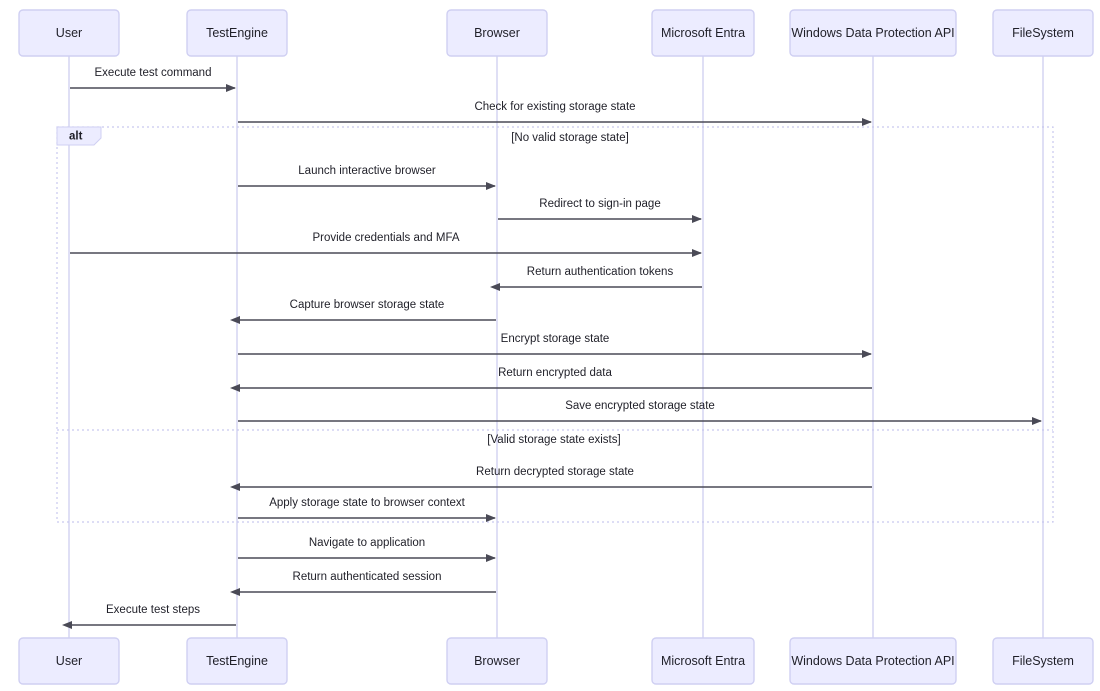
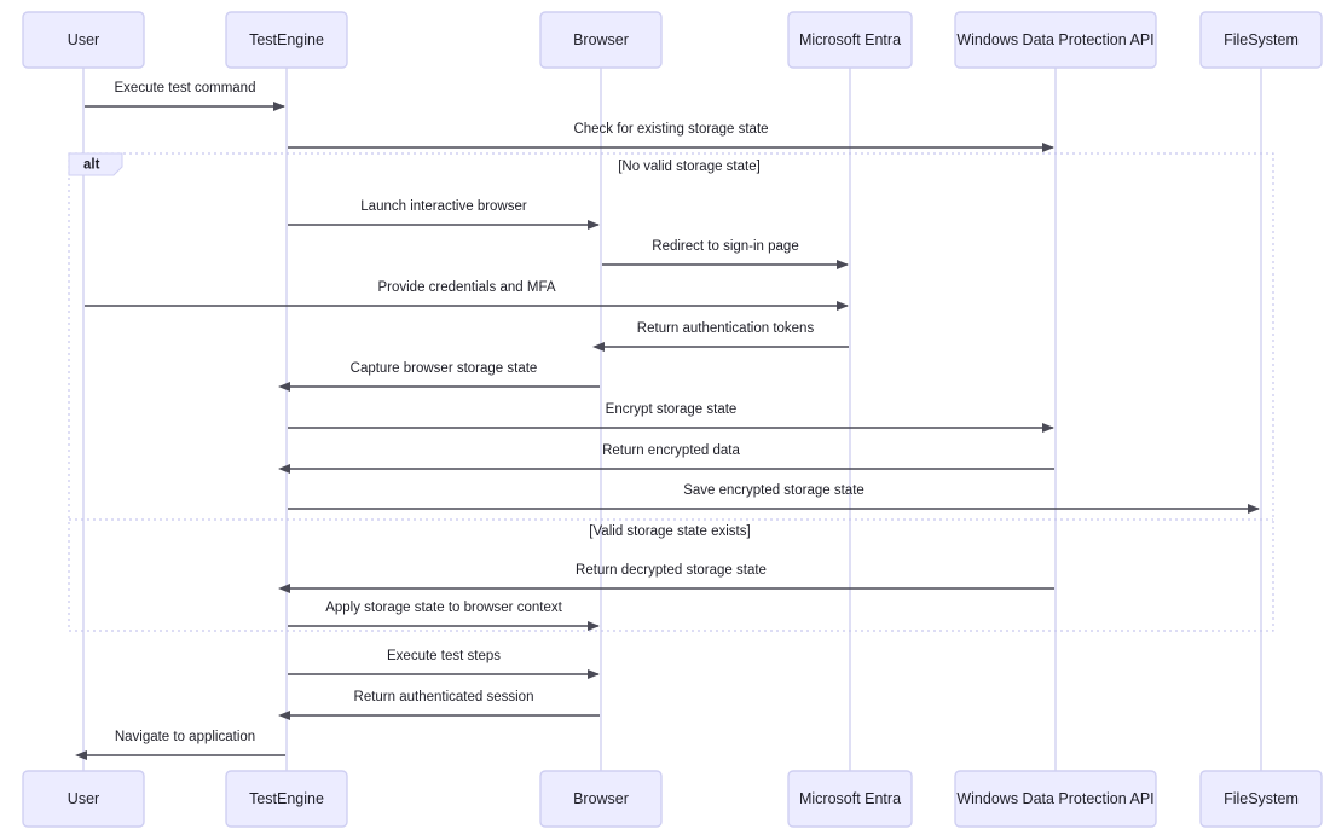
  alt
  [No valid storage state]
  [Valid storage state exists]
  Execute test command
  Check for existing storage state
  Launch interactive browser
  Redirect to sign-in page
  Provide credentials and MFA
  Return authentication tokens
  Capture browser storage state
  Encrypt storage state
  Return encrypted data
  Save encrypted storage state
  Return decrypted storage state
  Apply storage state to browser context
- Navigate to application
+ Execute test steps
  Return authenticated session
- Execute test steps
+ Navigate to application
  User
  TestEngine
  Browser
  Microsoft Entra
  Windows Data Protection API
  FileSystem
  User
  TestEngine
  Browser
  Microsoft Entra
  Windows Data Protection API
  FileSystem
